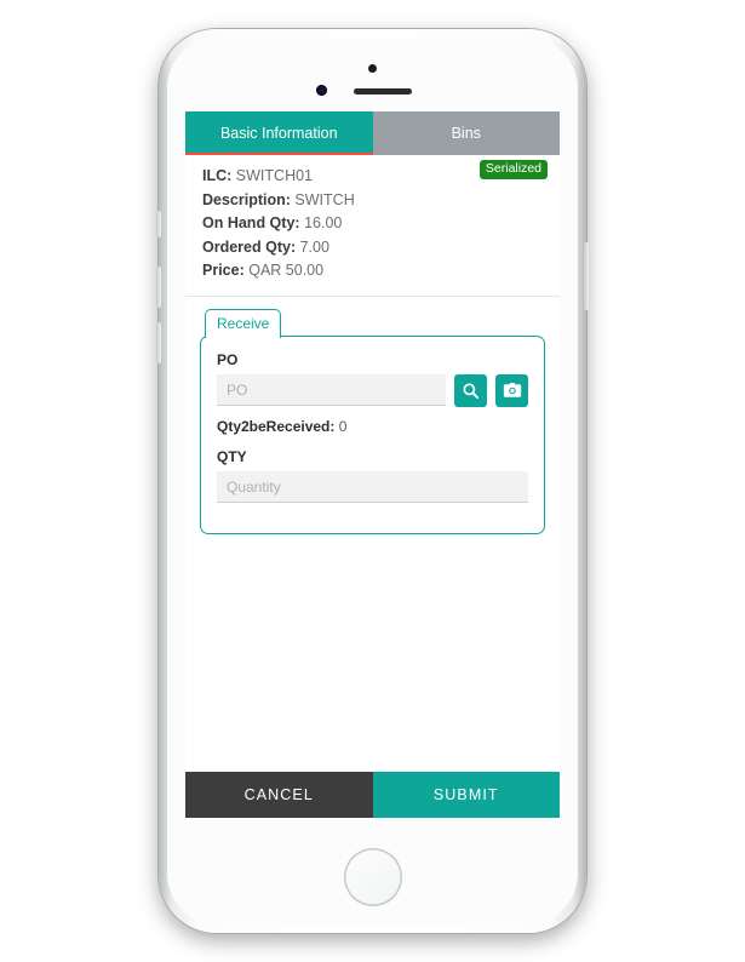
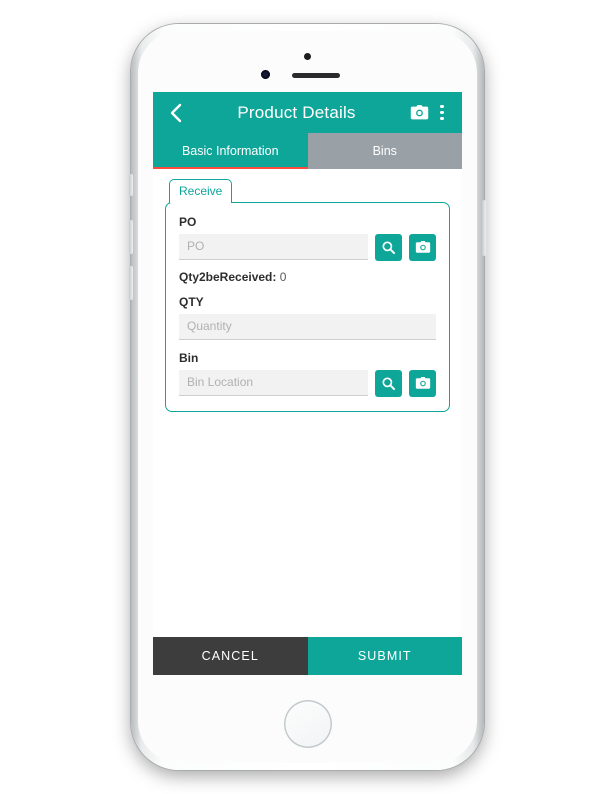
+ Product Details
  Basic Information
  Bins
- Serialized
- ILC: SWITCH01
- Description: SWITCH
- On Hand Qty: 16.00
- Ordered Qty: 7.00
- Price: QAR 50.00
  Receive
  PO
  PO
  Qty2beReceived: 0
  QTY
  Quantity
+ Bin
+ Bin Location
  CANCEL
  SUBMIT
